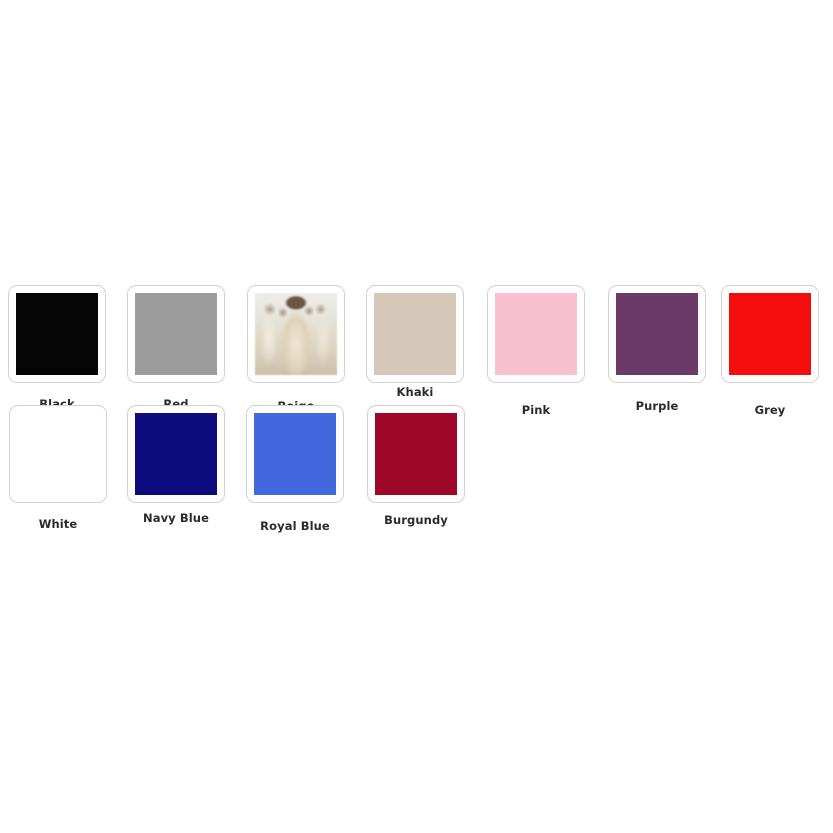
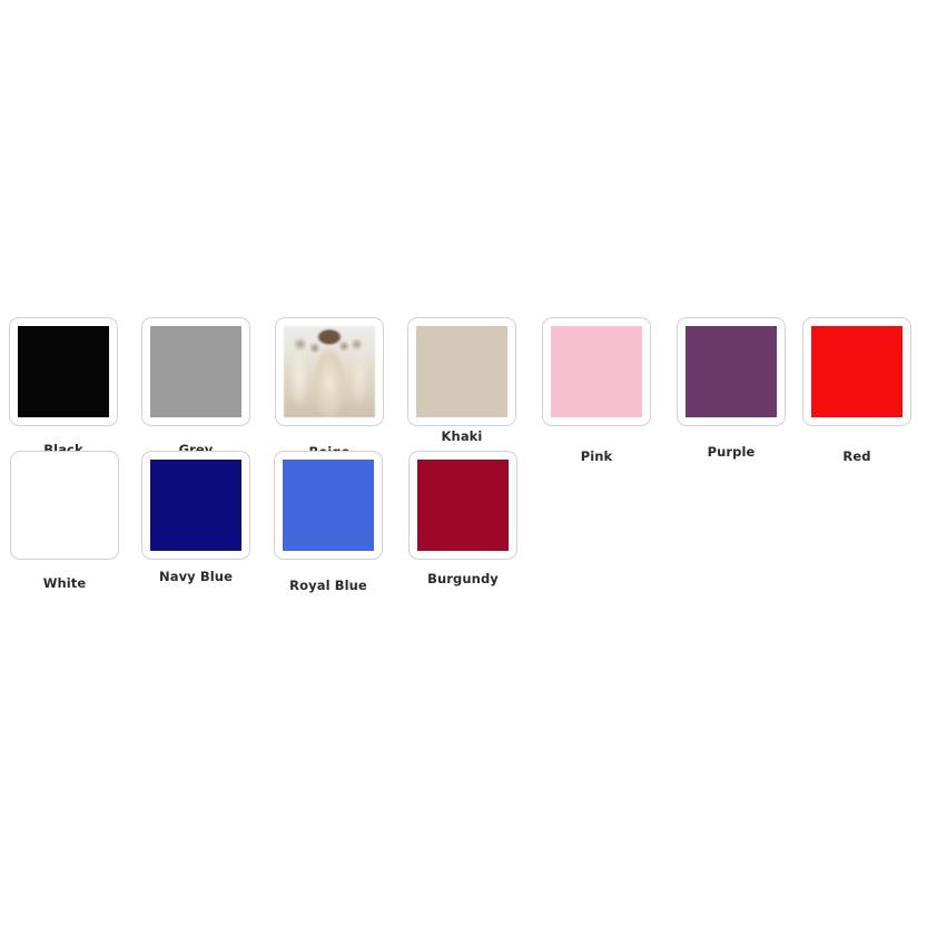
  Black
- Red
+ Grey
  Khaki
  Pink
  Purple
- Grey
+ Red
  White
  Navy Blue
  Royal Blue
  Burgundy
